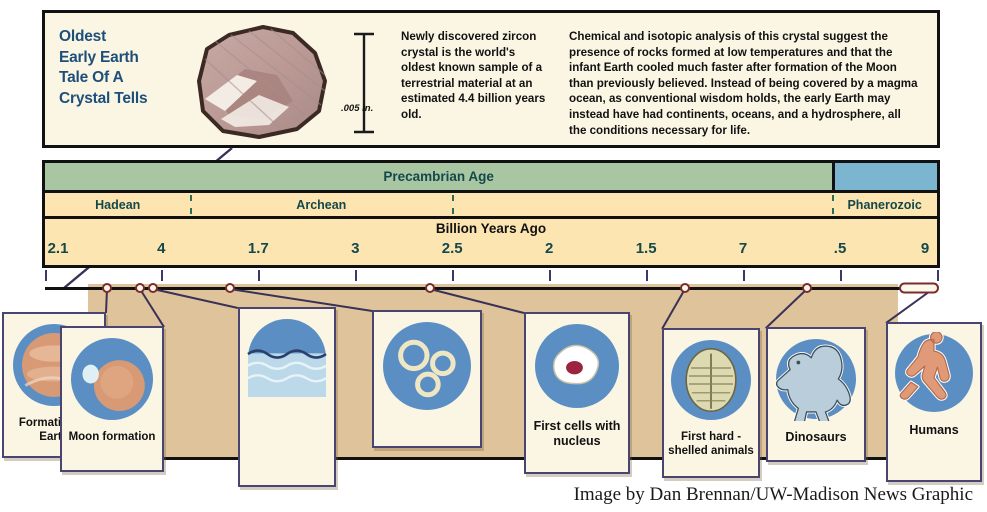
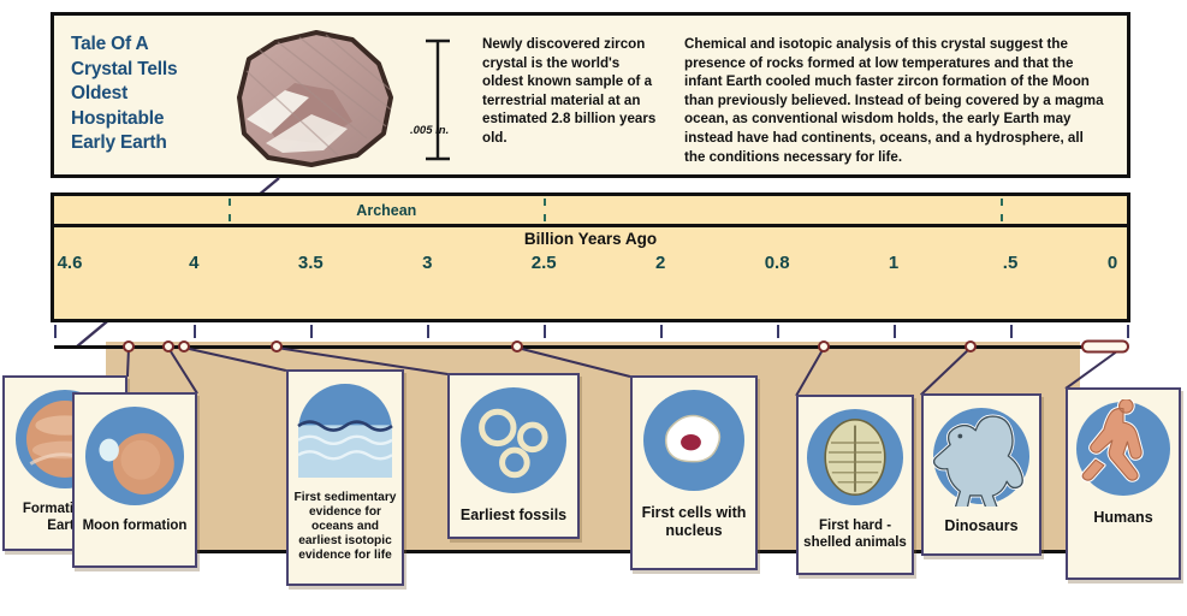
- Oldest
+ Tale Of A
- Early Earth
+ Crystal Tells
- Tale Of A
+ Oldest
+ Hospitable
- Crystal Tells
+ Early Earth
  .005 in.
- Newly discovered zircon crystal is the world's oldest known sample of a terrestrial material at an estimated 4.4 billion years old.
+ Newly discovered zircon crystal is the world's oldest known sample of a terrestrial material at an estimated 2.8 billion years old.
- Chemical and isotopic analysis of this crystal suggest the presence of rocks formed at low temperatures and that the infant Earth cooled much faster after formation of the Moon than previously believed. Instead of being covered by a magma ocean, as conventional wisdom holds, the early Earth may instead have had continents, oceans, and a hydrosphere, all the conditions necessary for life.
+ Chemical and isotopic analysis of this crystal suggest the presence of rocks formed at low temperatures and that the infant Earth cooled much faster zircon formation of the Moon than previously believed. Instead of being covered by a magma ocean, as conventional wisdom holds, the early Earth may instead have had continents, oceans, and a hydrosphere, all the conditions necessary for life.
- Precambrian Age
- Hadean
  Archean
- Phanerozoic
  Billion Years Ago
- 2.1
+ 4.6
  4
- 1.7
+ 3.5
  3
  2.5
  2
- 1.5
+ 0.8
- 7
+ 1
  .5
- 9
+ 0
  Moon formation
+ First sedimentary evidence for oceans and earliest isotopic evidence for life
+ Earliest fossils
  First cells with nucleus
  First hard - shelled animals
  Dinosaurs
  Humans
- Image by Dan Brennan/UW-Madison News Graphic
